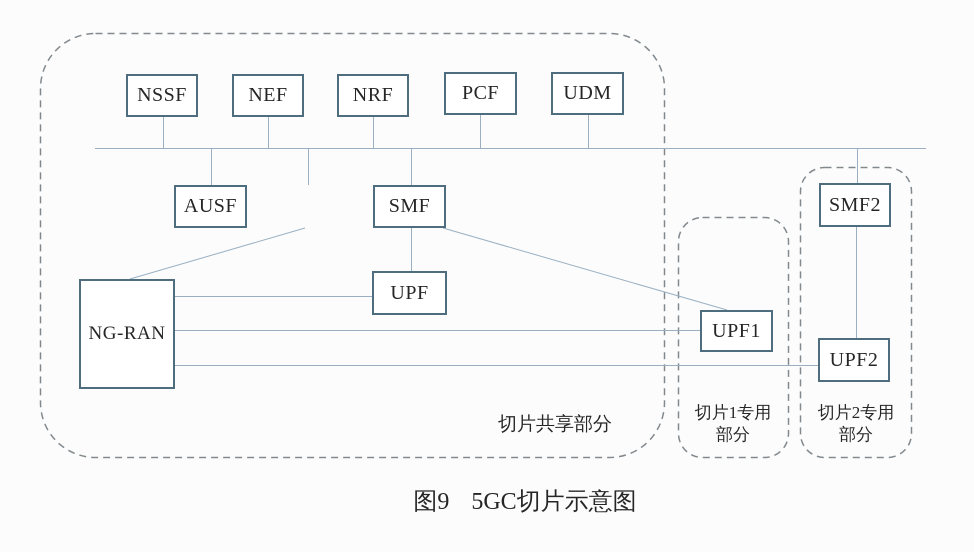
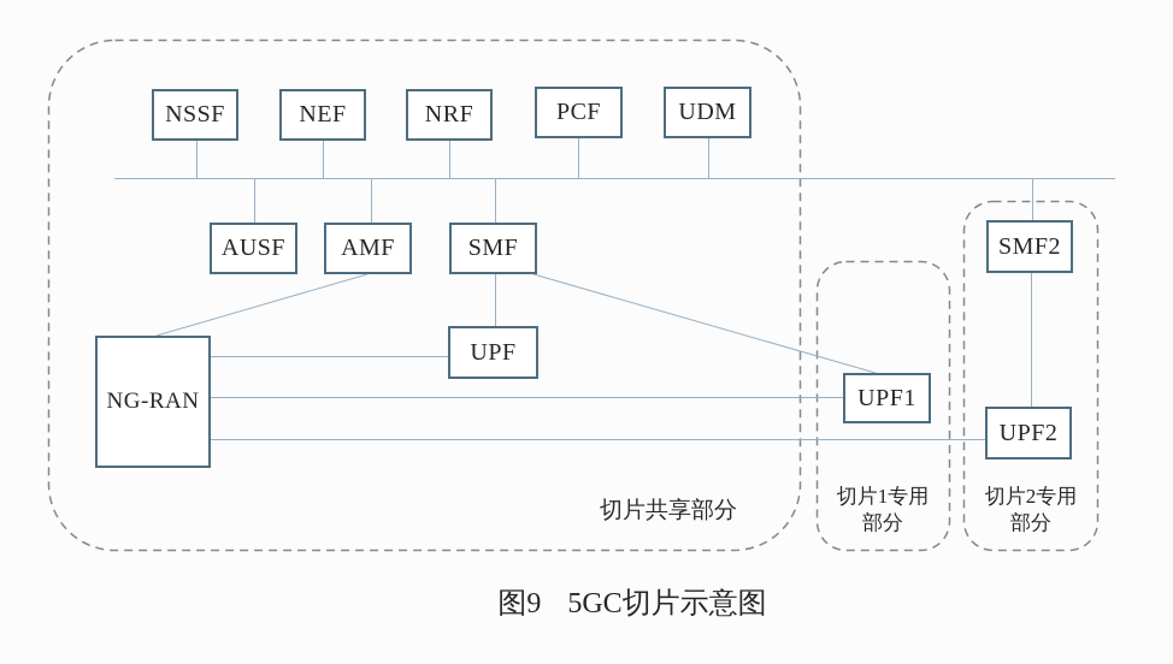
  NSSF
  NEF
  NRF
  PCF
  UDM
  AUSF
+ AMF
  SMF
  UPF
  NG-RAN
  UPF1
  SMF2
  UPF2
  切片共享部分
  切片1专用
  部分
  切片2专用
  部分
  图9 5GC切片示意图
